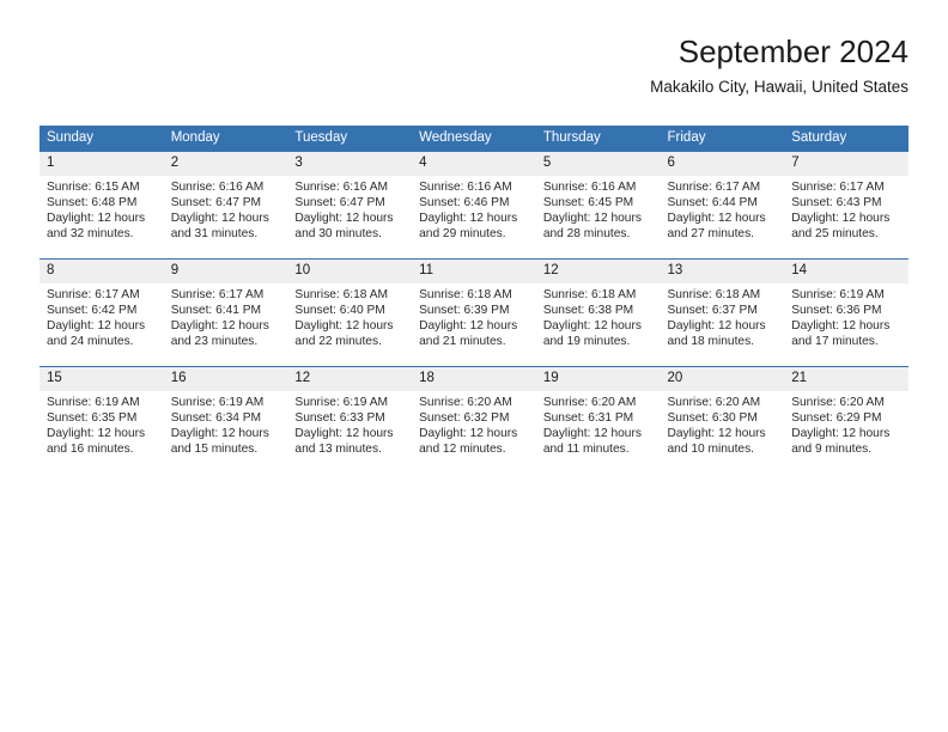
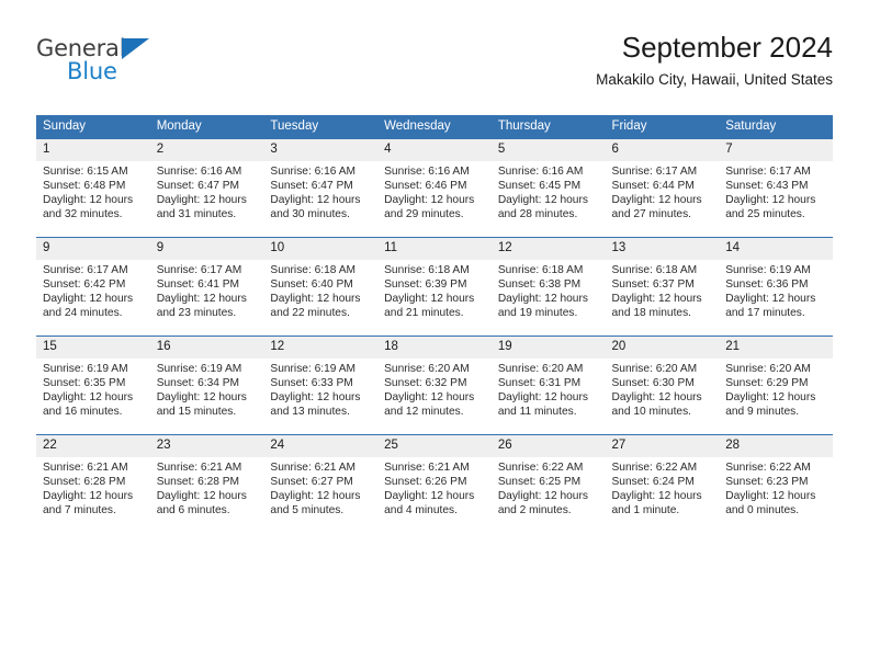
+ General
+ Blue
  September 2024
  Makakilo City, Hawaii, United States
  Sunday	Monday	Tuesday	Wednesday	Thursday	Friday	Saturday
  1 Sunrise: 6:15 AM Sunset: 6:48 PM Daylight: 12 hours and 32 minutes.	2 Sunrise: 6:16 AM Sunset: 6:47 PM Daylight: 12 hours and 31 minutes.	3 Sunrise: 6:16 AM Sunset: 6:47 PM Daylight: 12 hours and 30 minutes.	4 Sunrise: 6:16 AM Sunset: 6:46 PM Daylight: 12 hours and 29 minutes.	5 Sunrise: 6:16 AM Sunset: 6:45 PM Daylight: 12 hours and 28 minutes.	6 Sunrise: 6:17 AM Sunset: 6:44 PM Daylight: 12 hours and 27 minutes.	7 Sunrise: 6:17 AM Sunset: 6:43 PM Daylight: 12 hours and 25 minutes.
- 8 Sunrise: 6:17 AM Sunset: 6:42 PM Daylight: 12 hours and 24 minutes.	9 Sunrise: 6:17 AM Sunset: 6:41 PM Daylight: 12 hours and 23 minutes.	10 Sunrise: 6:18 AM Sunset: 6:40 PM Daylight: 12 hours and 22 minutes.	11 Sunrise: 6:18 AM Sunset: 6:39 PM Daylight: 12 hours and 21 minutes.	12 Sunrise: 6:18 AM Sunset: 6:38 PM Daylight: 12 hours and 19 minutes.	13 Sunrise: 6:18 AM Sunset: 6:37 PM Daylight: 12 hours and 18 minutes.	14 Sunrise: 6:19 AM Sunset: 6:36 PM Daylight: 12 hours and 17 minutes.
+ 9 Sunrise: 6:17 AM Sunset: 6:42 PM Daylight: 12 hours and 24 minutes.	9 Sunrise: 6:17 AM Sunset: 6:41 PM Daylight: 12 hours and 23 minutes.	10 Sunrise: 6:18 AM Sunset: 6:40 PM Daylight: 12 hours and 22 minutes.	11 Sunrise: 6:18 AM Sunset: 6:39 PM Daylight: 12 hours and 21 minutes.	12 Sunrise: 6:18 AM Sunset: 6:38 PM Daylight: 12 hours and 19 minutes.	13 Sunrise: 6:18 AM Sunset: 6:37 PM Daylight: 12 hours and 18 minutes.	14 Sunrise: 6:19 AM Sunset: 6:36 PM Daylight: 12 hours and 17 minutes.
  15 Sunrise: 6:19 AM Sunset: 6:35 PM Daylight: 12 hours and 16 minutes.	16 Sunrise: 6:19 AM Sunset: 6:34 PM Daylight: 12 hours and 15 minutes.	12 Sunrise: 6:19 AM Sunset: 6:33 PM Daylight: 12 hours and 13 minutes.	18 Sunrise: 6:20 AM Sunset: 6:32 PM Daylight: 12 hours and 12 minutes.	19 Sunrise: 6:20 AM Sunset: 6:31 PM Daylight: 12 hours and 11 minutes.	20 Sunrise: 6:20 AM Sunset: 6:30 PM Daylight: 12 hours and 10 minutes.	21 Sunrise: 6:20 AM Sunset: 6:29 PM Daylight: 12 hours and 9 minutes.
+ 22 Sunrise: 6:21 AM Sunset: 6:28 PM Daylight: 12 hours and 7 minutes.	23 Sunrise: 6:21 AM Sunset: 6:28 PM Daylight: 12 hours and 6 minutes.	24 Sunrise: 6:21 AM Sunset: 6:27 PM Daylight: 12 hours and 5 minutes.	25 Sunrise: 6:21 AM Sunset: 6:26 PM Daylight: 12 hours and 4 minutes.	26 Sunrise: 6:22 AM Sunset: 6:25 PM Daylight: 12 hours and 2 minutes.	27 Sunrise: 6:22 AM Sunset: 6:24 PM Daylight: 12 hours and 1 minute.	28 Sunrise: 6:22 AM Sunset: 6:23 PM Daylight: 12 hours and 0 minutes.
